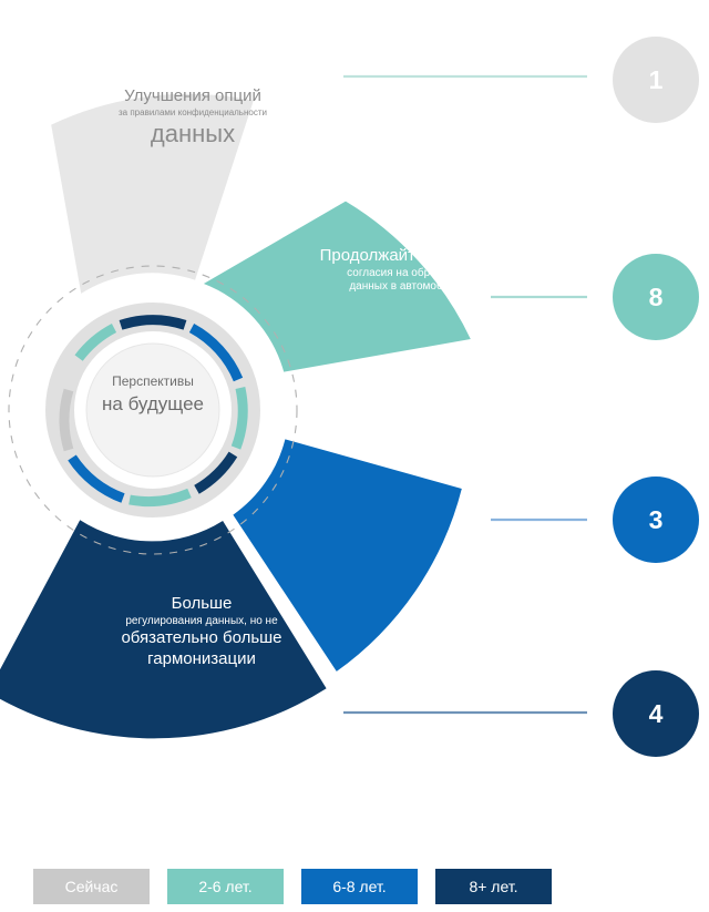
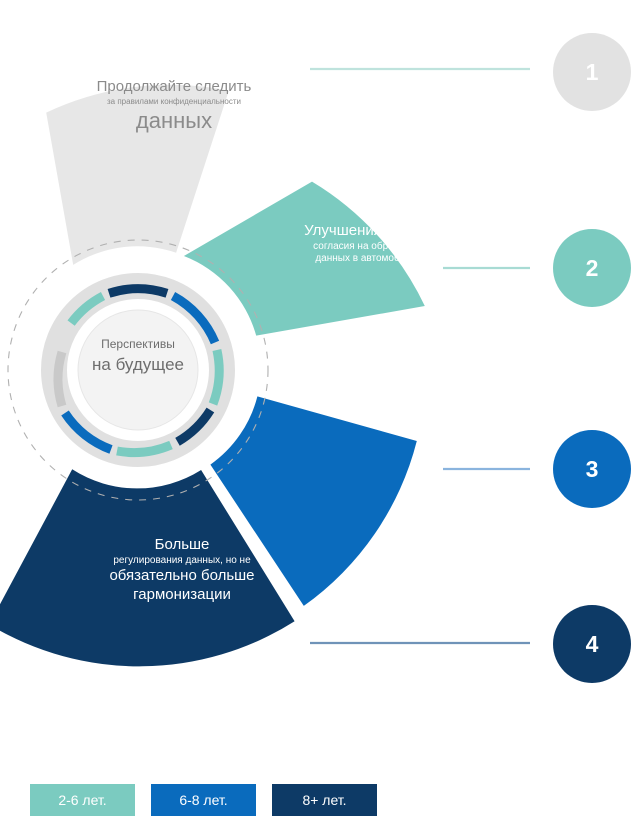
- Улучшения опций
+ Продолжайте следить
  за правилами конфиденциальности
  данных
- Продолжайте следить
+ Улучшения опций
  согласия на обработку
  данных в автомобиле
  Больше
  регулирования данных, но не
  обязательно больше
  гармонизации
  Перспективы
  на будущее
  1
- 8
+ 2
  3
  4
- Сейчас
  2-6 лет.
  6-8 лет.
  8+ лет.
